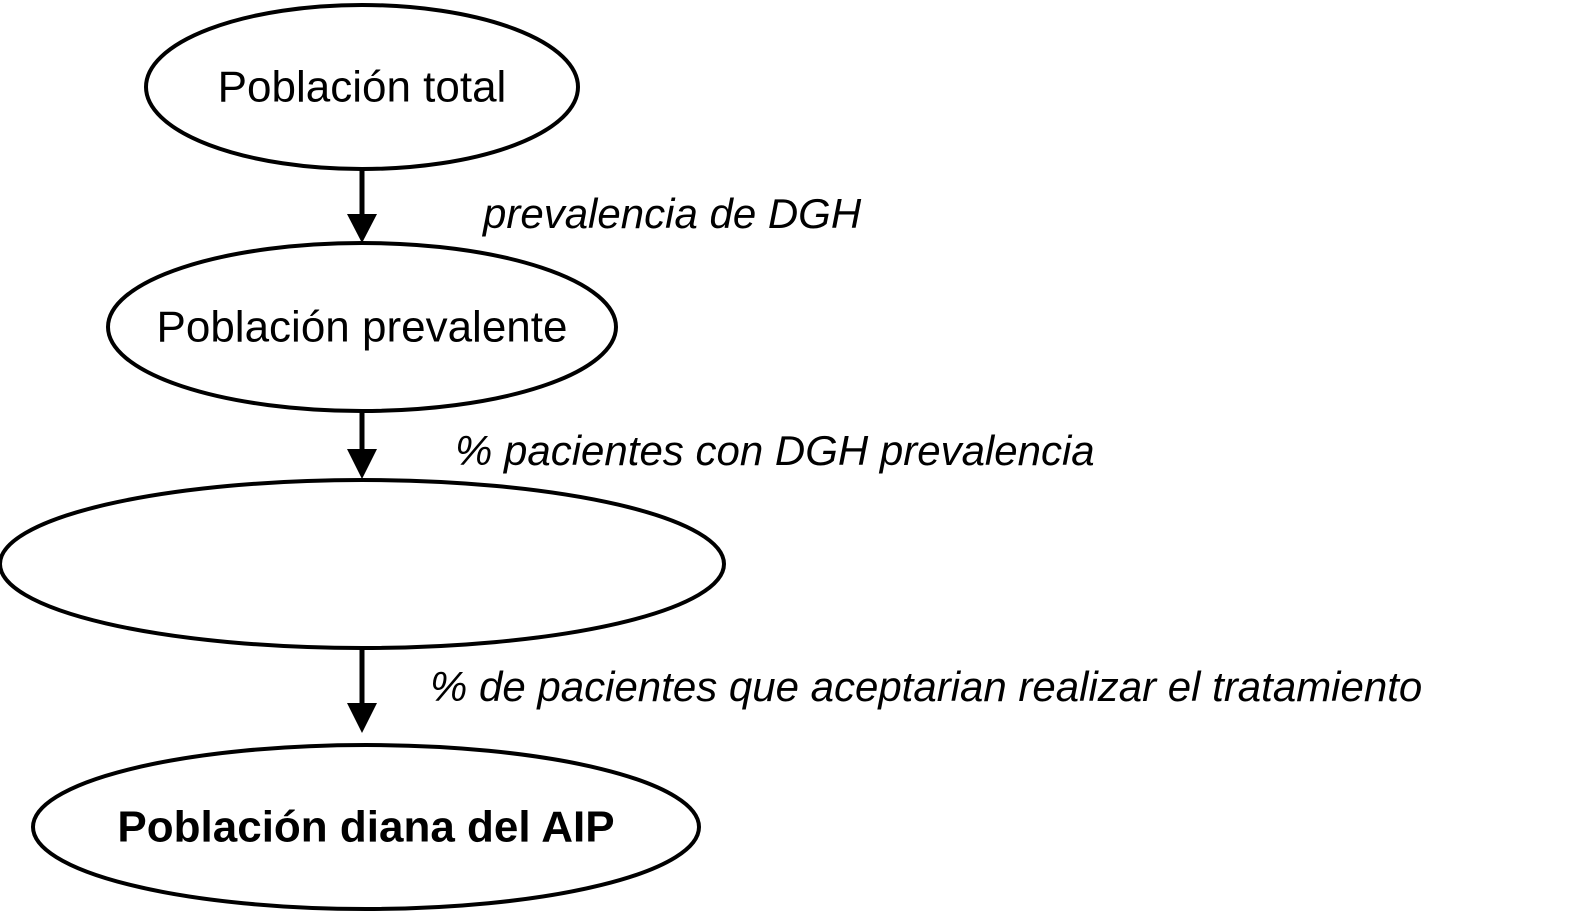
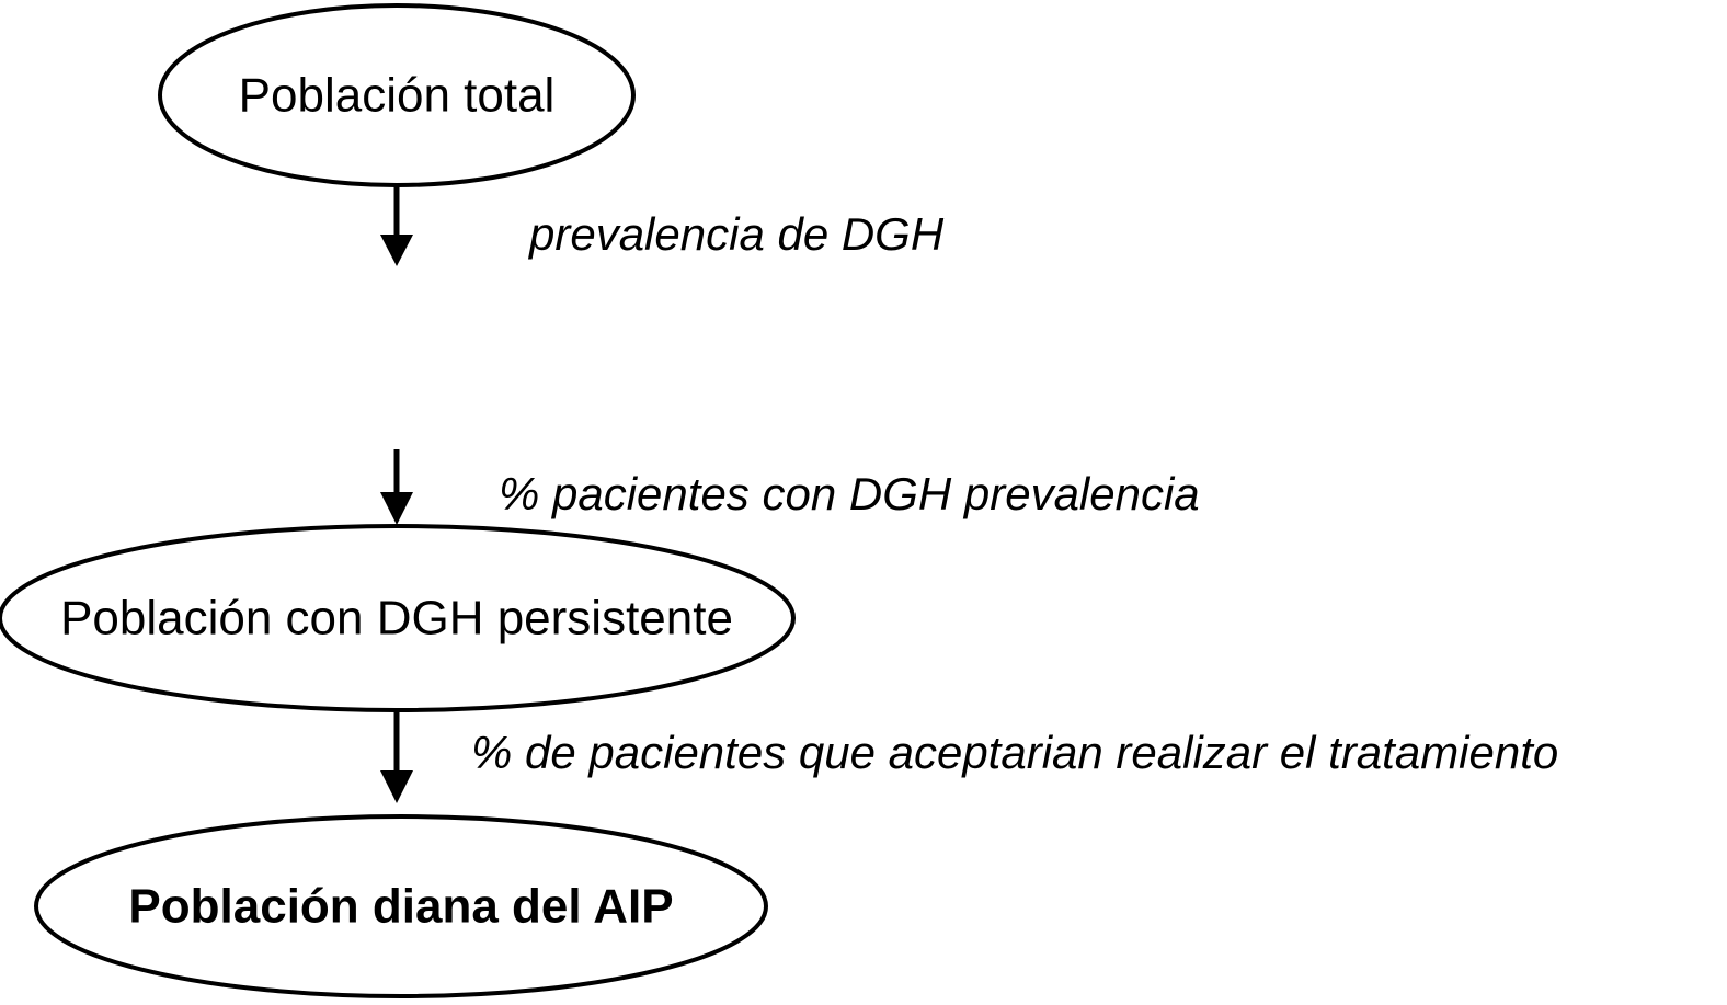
  Población total
  prevalencia de DGH
- Población prevalente
  % pacientes con DGH prevalencia
+ Población con DGH persistente
  % de pacientes que aceptarian realizar el tratamiento
  Población diana del AIP
